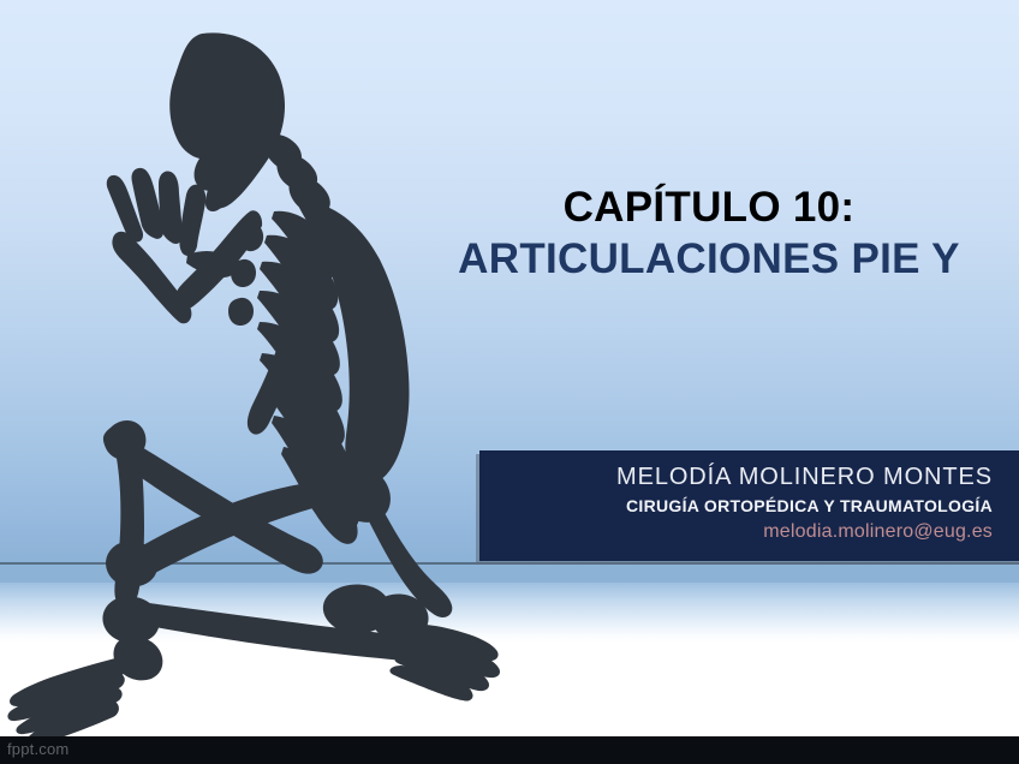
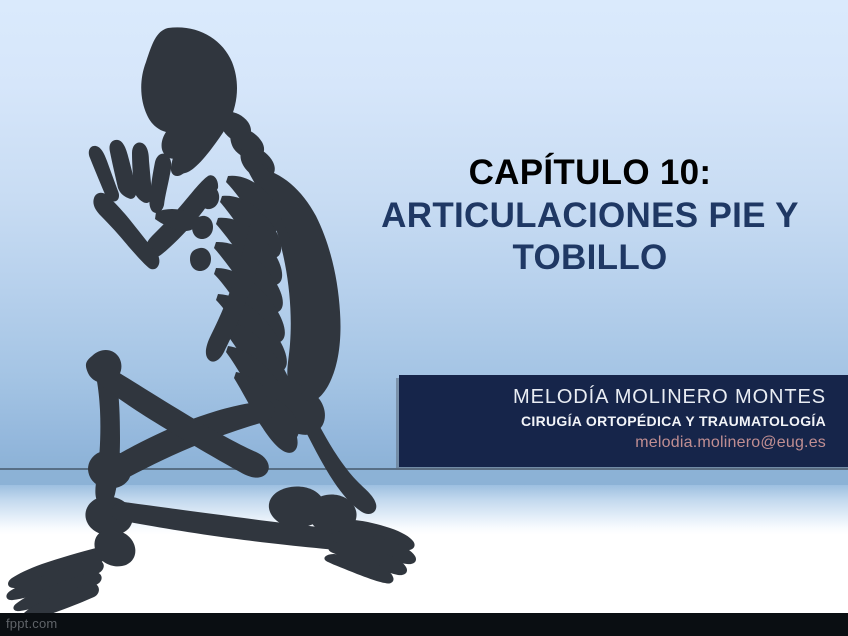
  CAPÍTULO 10:
  ARTICULACIONES PIE Y
+ TOBILLO
  MELODÍA MOLINERO MONTES
  CIRUGÍA ORTOPÉDICA Y TRAUMATOLOGÍA
  melodia.molinero@eug.es
  fppt.com
